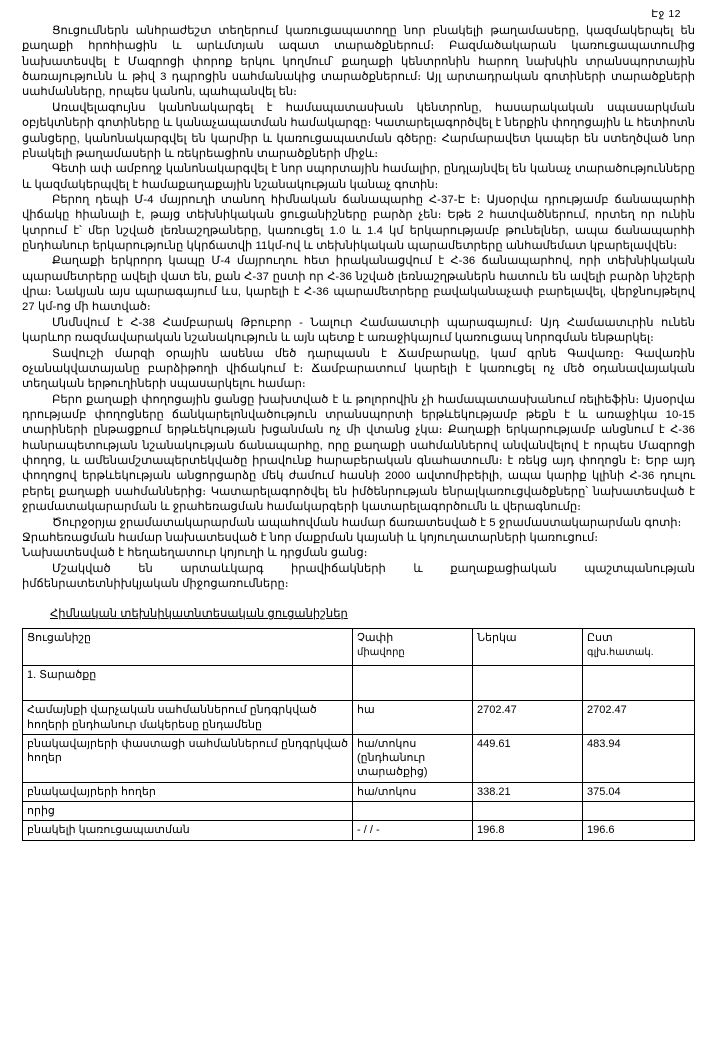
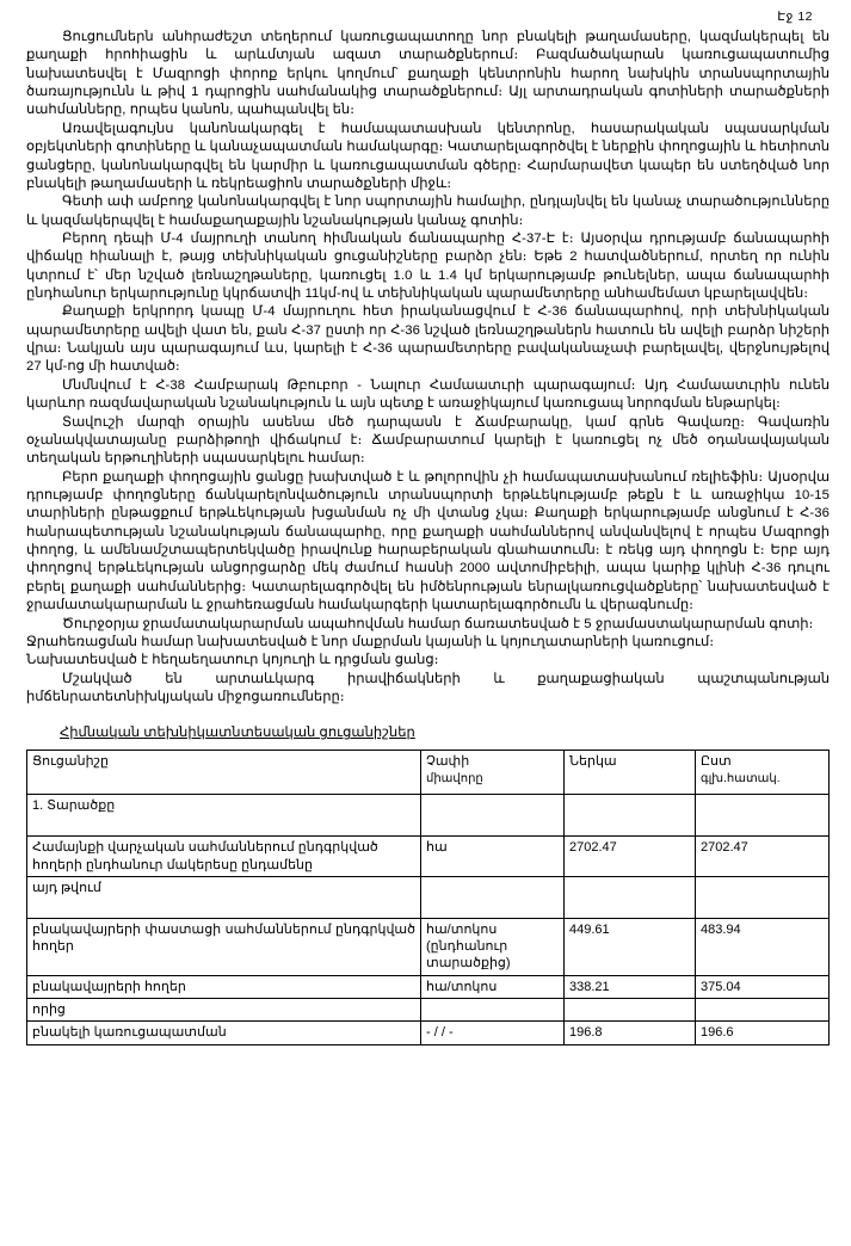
  Էջ 12
- Ցուցումներն անհրաժեշտ տեղերում կառուցապատողը նոր բնակելի թաղամասերը, կազմակերպել են քաղաքի հրոհիացին և արևմտյան ազատ տարածքներում։ Բազմածակարան կառուցապատումից նախատեսվել է Մազրոցի փորոք երկու կողմում՝ քաղաքի կենտրոնին հարող նախկին տրանսպորտային ծառայությունն և թիվ 3 դպրոցին սահմանակից տարածքներում։ Այլ արտադրական գոտիների տարածքների սահմանները, որպես կանոն, պահպանվել են։
+ Ցուցումներն անհրաժեշտ տեղերում կառուցապատողը նոր բնակելի թաղամասերը, կազմակերպել են քաղաքի հրոհիացին և արևմտյան ազատ տարածքներում։ Բազմածակարան կառուցապատումից նախատեսվել է Մազրոցի փորոք երկու կողմում՝ քաղաքի կենտրոնին հարող նախկին տրանսպորտային ծառայությունն և թիվ 1 դպրոցին սահմանակից տարածքներում։ Այլ արտադրական գոտիների տարածքների սահմանները, որպես կանոն, պահպանվել են։
  Առավելագույնս կանոնակարգել է համապատասխան կենտրոնը, հասարակական սպասարկման օբյեկտների գոտիները և կանաչապատման համակարգը։ Կատարելագործվել է ներքին փողոցային և հետիոտն ցանցերը, կանոնակարգվել են կարմիր և կառուցապատման գծերը։ Հարմարավետ կապեր են ստեղծված նոր բնակելի թաղամասերի և ռեկրեացիոն տարածքների միջև։
  Գետի ափ ամբողջ կանոնակարգվել է նոր սպորտային համալիր, ընդլայնվել են կանաչ տարածությունները և կազմակերպվել է համաքաղաքային նշանակության կանաչ գոտին։
  Բերող դեպի Մ-4 մայրուղի տանող հիմնական ճանապարհը Հ-37-Է է։ Այսօրվա դրությամբ ճանապարհի վիճակը հիանալի է, թայց տեխնիկական ցուցանիշները բարձր չեն։ Եթե 2 հատվածներում, որտեղ որ ունին կտրում է՝ մեր նշված լեռնաշղթաները, կառուցել 1.0 և 1.4 կմ երկարությամբ թունելներ, ապա ճանապարհի ընդհանուր երկարությունը կկրճատվի 11կմ-ով և տեխնիկական պարամետրերը անհամեմատ կբարելավվեն։
  Քաղաքի երկրորդ կապը Մ-4 մայրուղու հետ իրականացվում է Հ-36 ճանապարհով, որի տեխնիկական պարամետրերը ավելի վատ են, քան Հ-37 ըստի որ Հ-36 նշված լեռնաշղթաներն հատուն են ավելի բարձր նիշերի վրա։ Նակյան այս պարագայում ևս, կարելի է Հ-36 պարամետրերը բավականաչափ բարելավել, վերջնույթելով 27 կմ-ոց մի հատված։
  Մնմնվում է Հ-38 Համբարակ Թբուբոր - Նալուր Համաատւրի պարագայում։ Այդ Համաատւրին ունեն կարևոր ռազմավարական նշանակություն և այն պետք է առաջիկայում կառուցապ նորոգման ենթարկել։
  Տավուշի մարզի օրային ասենա մեծ դարպասն է Ճամբարակը, կամ գրնե Գավառը։ Գավառին օչանակվատայանը բարձիթողի վիճակում է։ Ճամբարատում կարելի է կառուցել ոչ մեծ օդանավայական տեղական երթուղիների սպասարկելու համար։
  Բերո քաղաքի փողոցային ցանցը խախտված է և թոլորովին չի համապատասխանում ռելիեֆին։ Այսօրվա դրությամբ փողոցները ճանկարելոնվածություն տրանսպորտի երթևեկությամբ թեքն է և առաջիկա 10-15 տարիների ընթացքում երթևեկության խցանման ոչ մի վտանց չկա։ Քաղաքի երկարությամբ անցնում է Հ-36 հանրապետության նշանակության ճանապարհը, որը քաղաքի սահմաններով անվանվելով է որպես Մազրոցի փողոց, և ամենամշտապերտեկվածը իրավունք հարաբերական գնահատումն։ է ռեկց այդ փողոցն է։ Երբ այդ փողոցով երթևեկության անցորցարձը մեկ ժամում հասնի 2000 ավտոմիբեիլի, ապա կարիք կլինի Հ-36 դուլու բերել քաղաքի սահմաններից։ Կատարելագործվել են իմծենրության ենրալկառուցվածքները՝ նախատեսված է ջրամատակարարման և ջրահեռացման համակարգերի կատարելագործումն և վերագնումը։
  Ծուրջօրյա ջրամատակարարման ապահովման համար ճառատեսված է 5 ջրամաստակարարման գոտի։
  Ջրահեռացման համար նախատեսված է նոր մաքրման կայանի և կոյուղատարների կառուցում։
  Նախատեսված է հեղաեղատուր կոյուղի և դրցման ցանց։
  Մշակված են արտաևկարգ իրավիճակների և քաղաքացիական պաշտպանության իմճենրատետնիխկյական միջոցառումները։
  Հիմնական տեխնիկատնտեսական ցուցանիշներ
  Ցուցանիշը	Չափի միավորը	Ներկա	Ըստ գլխ.հատակ.
  1. Տարածքը
  Համայնքի վարչական սահմաններում ընդգրկված հողերի ընդհանուր մակերեսը ընդամենը	հա	2702.47	2702.47
+ այդ թվում
  բնակավայրերի փաստացի սահմաններում ընդգրկված հողեր	հա/տոկոս (ընդհանուր տարածքից)	449.61	483.94
  բնակավայրերի հողեր	հա/տոկոս	338.21	375.04
  որից
  բնակելի կառուցապատման	- / / -	196.8	196.6
